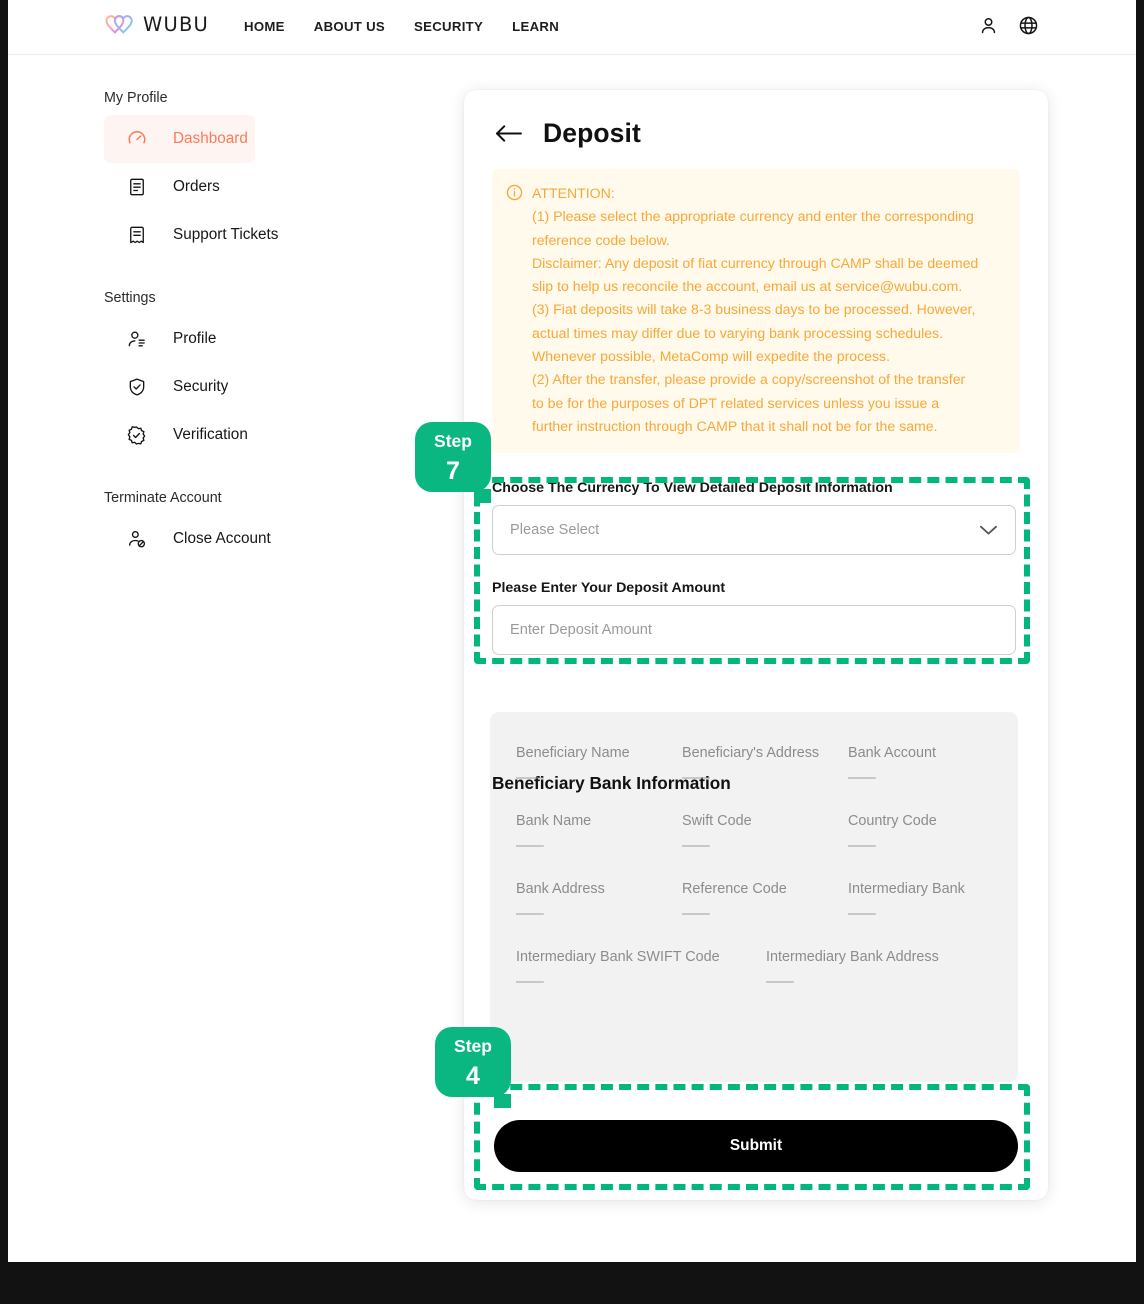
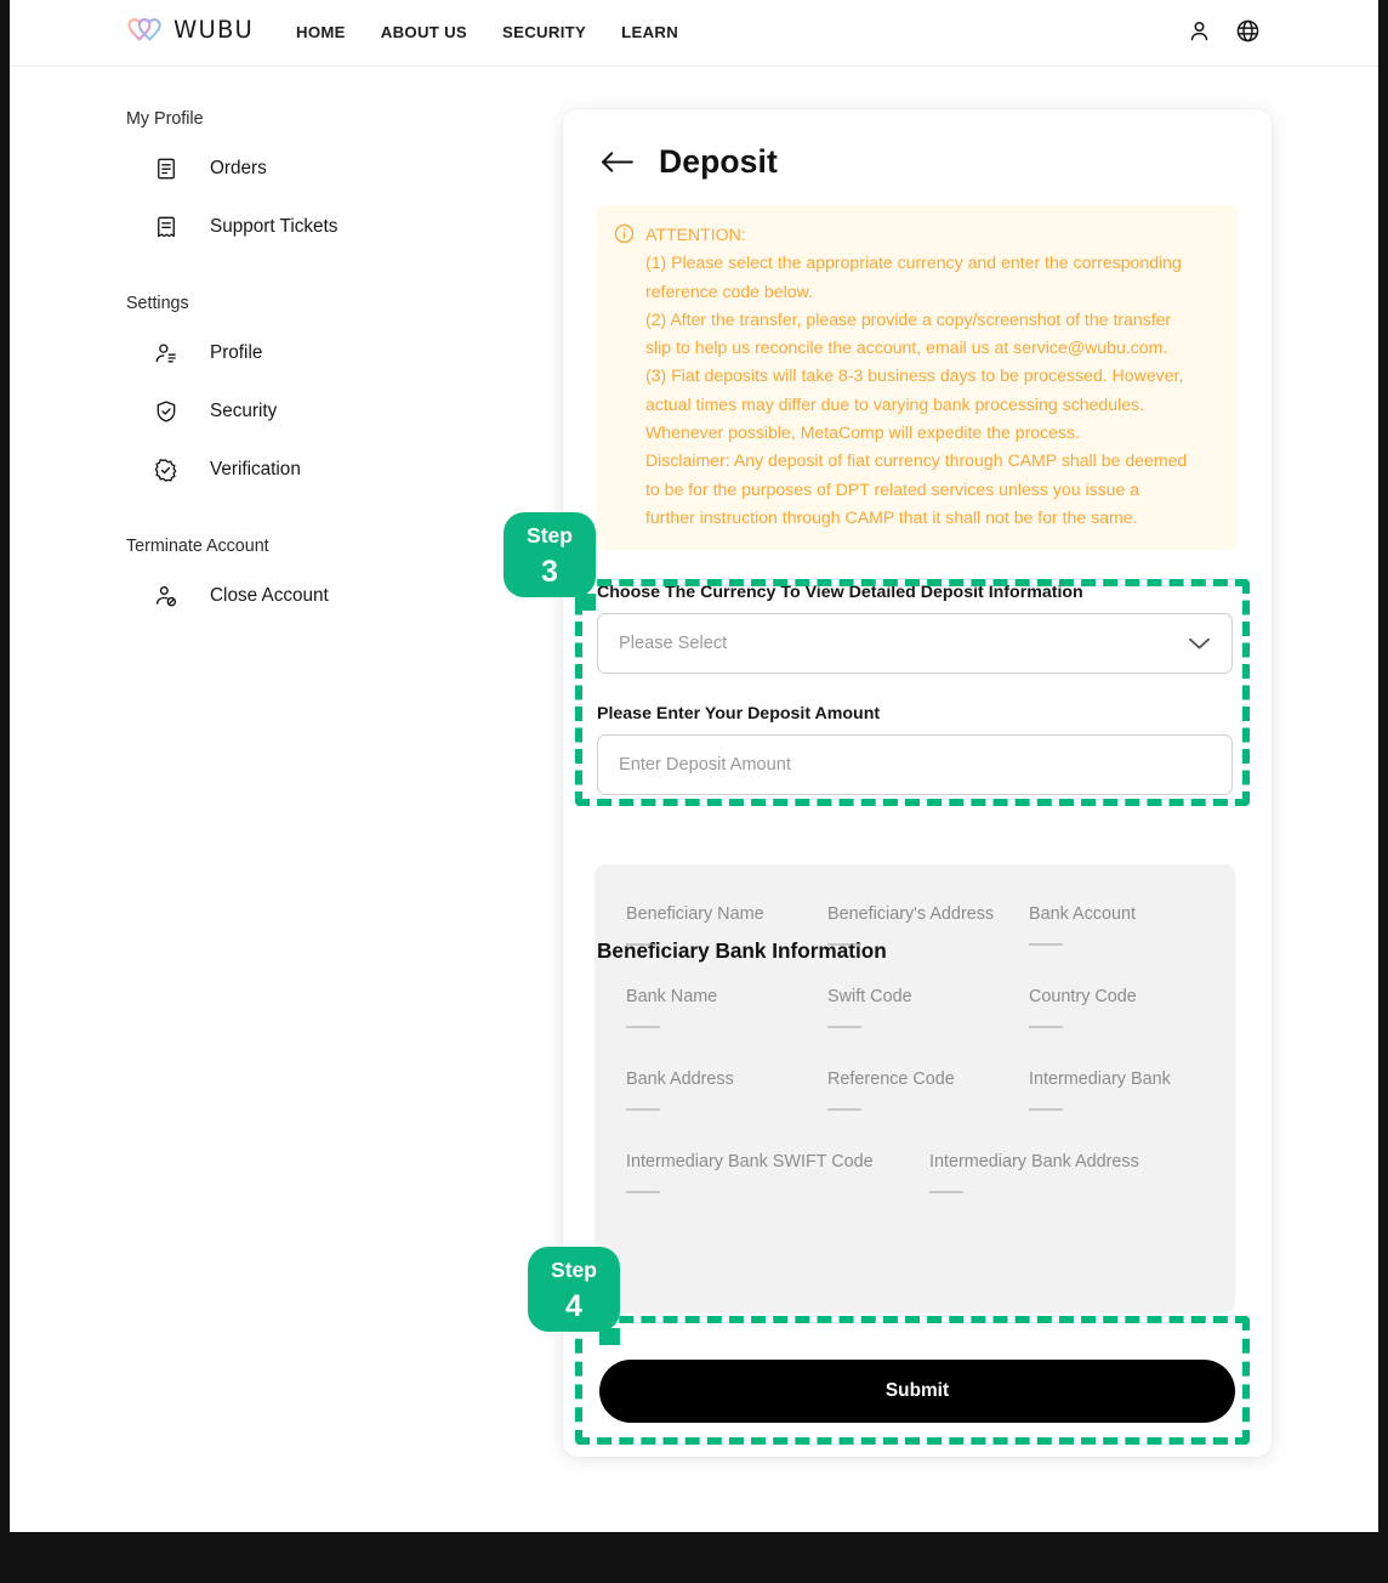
  WUBU
  HOME
  ABOUT US
  SECURITY
  LEARN
  My Profile
- Dashboard
  Orders
  Support Tickets
  Settings
  Profile
  Security
  Verification
  Terminate Account
  Close Account
  Deposit
  ATTENTION:
  (1) Please select the appropriate currency and enter the corresponding
  reference code below.
- Disclaimer: Any deposit of fiat currency through CAMP shall be deemed
+ (2) After the transfer, please provide a copy/screenshot of the transfer
  slip to help us reconcile the account, email us at service@wubu.com.
  (3) Fiat deposits will take 8-3 business days to be processed. However,
  actual times may differ due to varying bank processing schedules.
  Whenever possible, MetaComp will expedite the process.
- (2) After the transfer, please provide a copy/screenshot of the transfer
+ Disclaimer: Any deposit of fiat currency through CAMP shall be deemed
  to be for the purposes of DPT related services unless you issue a
  further instruction through CAMP that it shall not be for the same.
  Choose The Currency To View Detailed Deposit Information
  Please Select
  Please Enter Your Deposit Amount
  Enter Deposit Amount
  Beneficiary Bank Information
  Beneficiary Name
  ——
  Beneficiary's Address
  ——
  Bank Account
  ——
  Bank Name
  ——
  Swift Code
  ——
  Country Code
  ——
  Bank Address
  ——
  Reference Code
  ——
  Intermediary Bank
  ——
  Intermediary Bank SWIFT Code
  ——
  Intermediary Bank Address
  ——
  Submit
  Step
- 7
+ 3
  Step
  4
